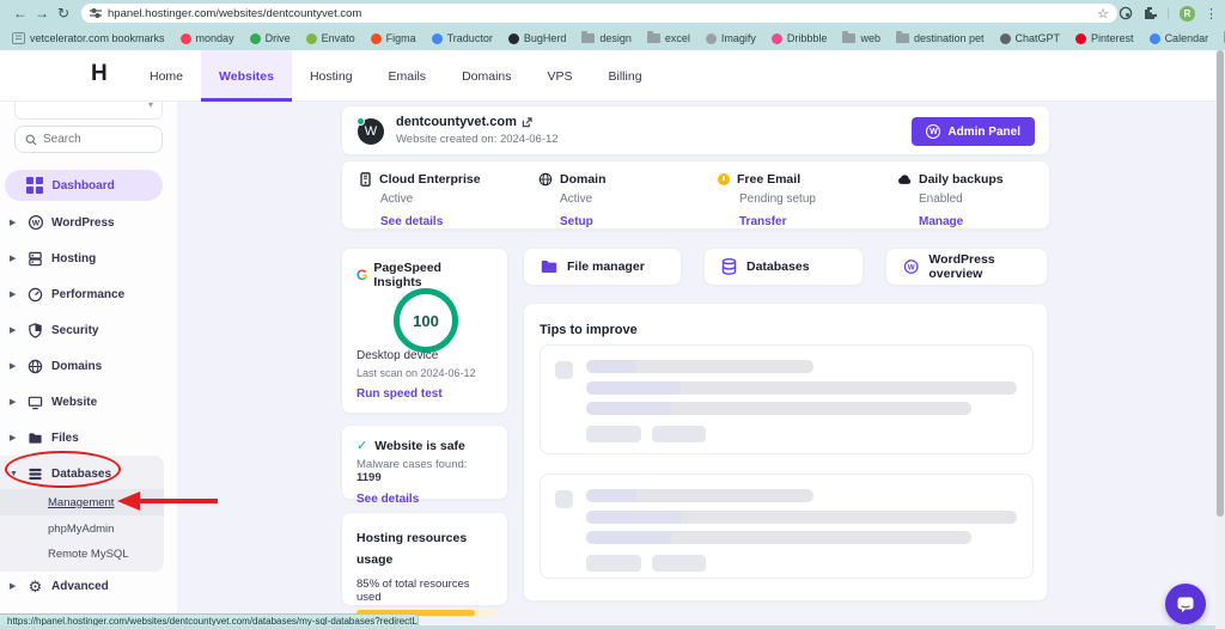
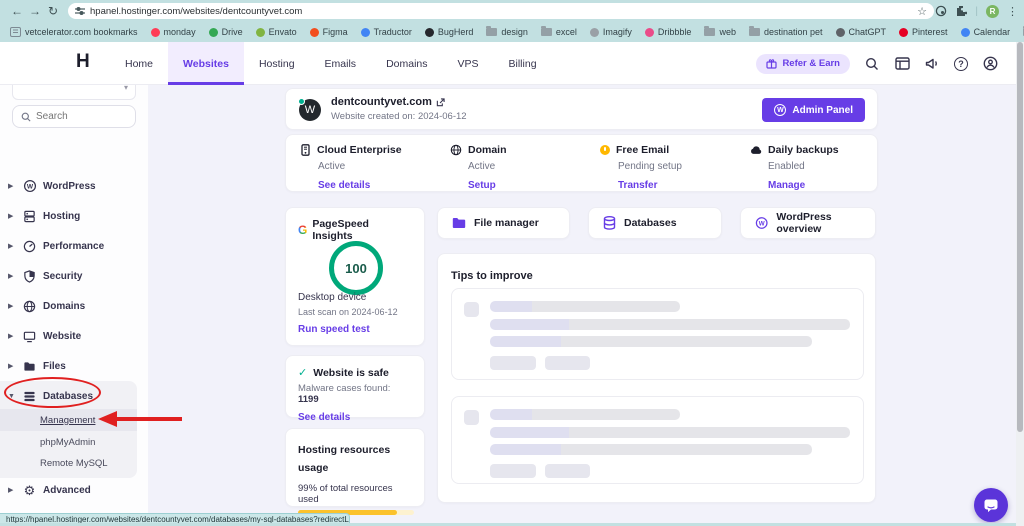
  ←
  →
  ↻
  hpanel.hostinger.com/websites/dentcountyvet.com
  ☆
  |
  R
  ⋮
  vetcelerator.com bookmarks
  monday
  Drive
  Envato
  Figma
  Traductor
  BugHerd
  design
  excel
  Imagify
  Dribbble
  web
  destination pet
  ChatGPT
  Pinterest
  Calendar
  H
  Home
  Websites
  Hosting
  Emails
  Domains
  VPS
  Billing
+ Refer & Earn
+ ?
  ▾
  Search
- Dashboard
  WordPress
  Hosting
  Performance
  Security
  Domains
  Website
  Files
  Databases
  Management
  phpMyAdmin
  Remote MySQL
  ⚙
  Advanced
  W
  dentcountyvet.com
  Website created on: 2024-06-12
  Admin Panel
  Cloud Enterprise
  Active
  See details
  Domain
  Active
  Setup
  Free Email
  Pending setup
  Transfer
  Daily backups
  Enabled
  Manage
  G
  PageSpeed Insights
  100
  Desktop device
  Last scan on 2024-06-12
  Run speed test
  File manager
  Databases
  WordPress overview
  ✓
  Website is safe
  Malware cases found: 1199
  See details
  Hosting resources usage
- 85% of total resources used
+ 99% of total resources used
  Tips to improve
  https://hpanel.hostinger.com/websites/dentcountyvet.com/databases/my-sql-databases?redirectL
